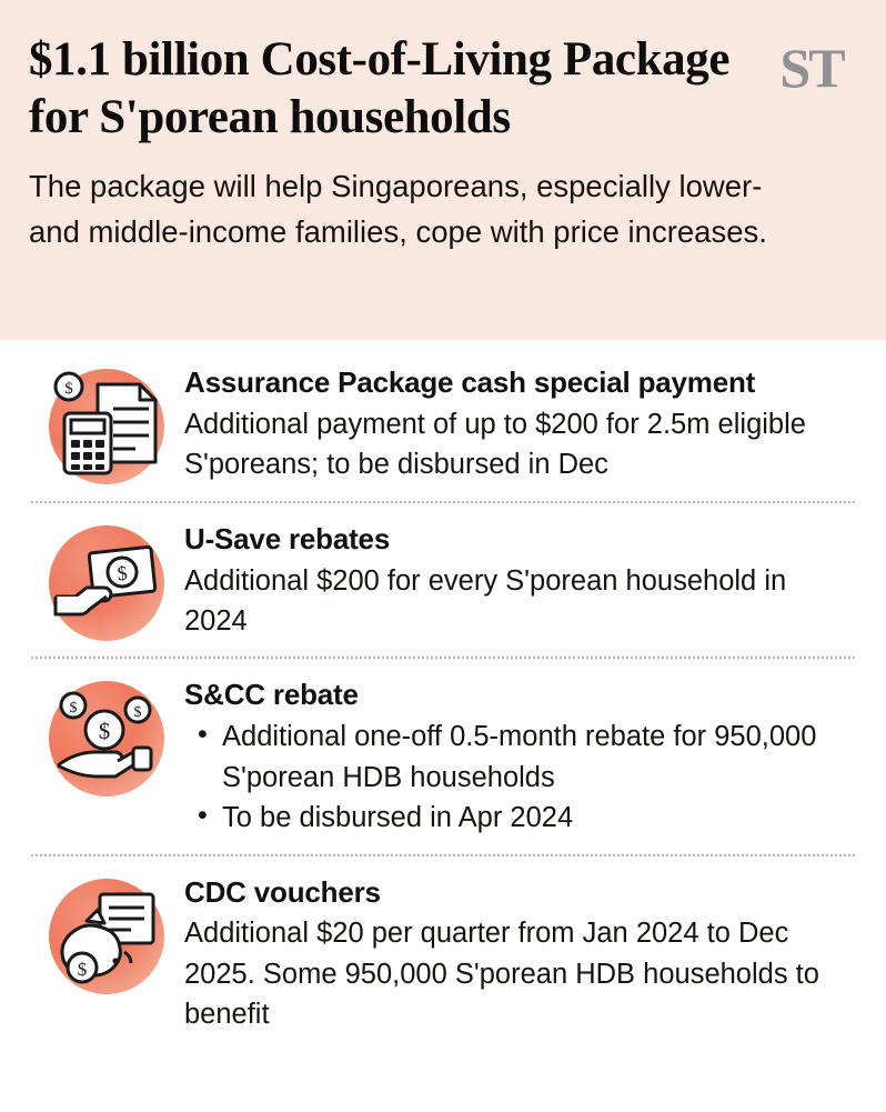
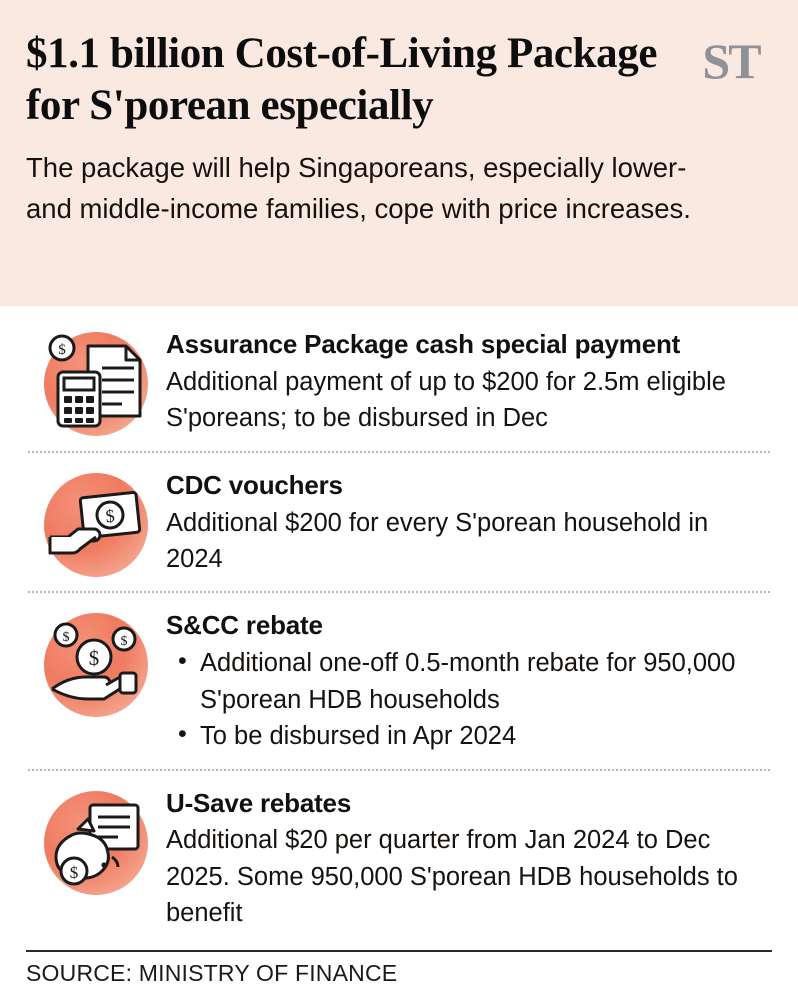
- $1.1 billion Cost-of-Living Package for S'porean households
+ $1.1 billion Cost-of-Living Package for S'porean especially
  The package will help Singaporeans, especially lower- and middle-income families, cope with price increases.
  ST
  $
  Assurance Package cash special payment
  Additional payment of up to $200 for 2.5m eligible S'poreans; to be disbursed in Dec
- U-Save rebates
+ CDC vouchers
  Additional $200 for every S'porean household in 2024
  $
  $
  $
  S&CC rebate
  Additional one-off 0.5-month rebate for 950,000 S'porean HDB households
  To be disbursed in Apr 2024
  $
- CDC vouchers
+ U-Save rebates
  Additional $20 per quarter from Jan 2024 to Dec 2025. Some 950,000 S'porean HDB households to benefit
+ SOURCE: MINISTRY OF FINANCE
